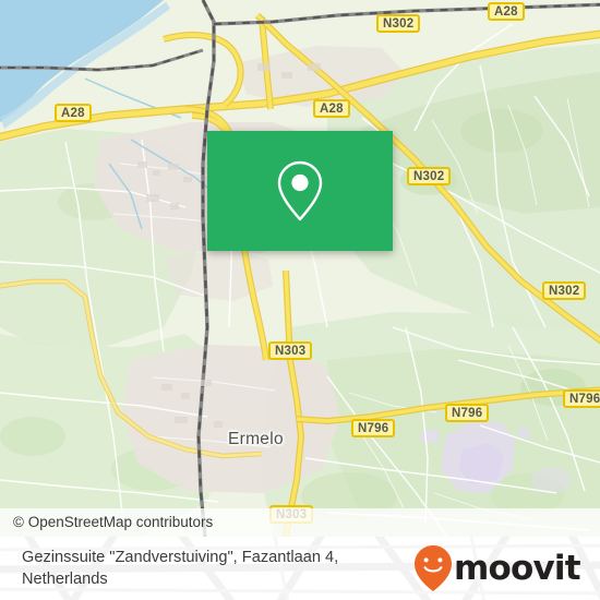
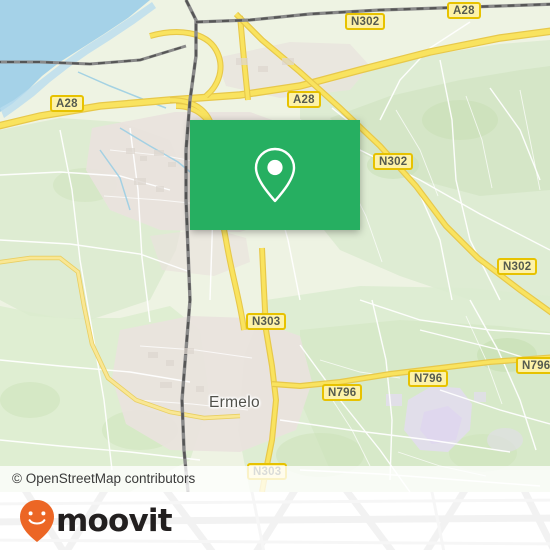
  A28
  A28
  A28
  N302
  N302
  N302
  N303
  N303
  N796
  N796
  N796
  Ermelo
  © OpenStreetMap contributors
- Gezinssuite "Zandverstuiving", Fazantlaan 4, Netherlands
  moovit
